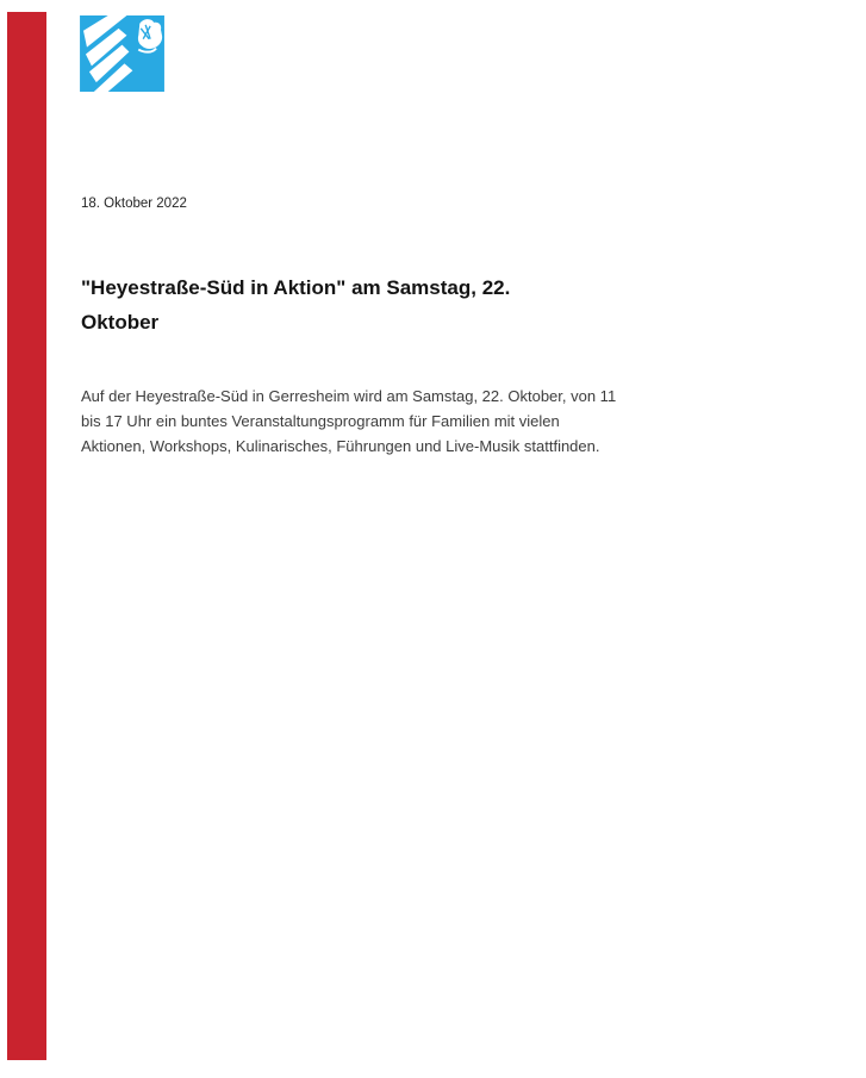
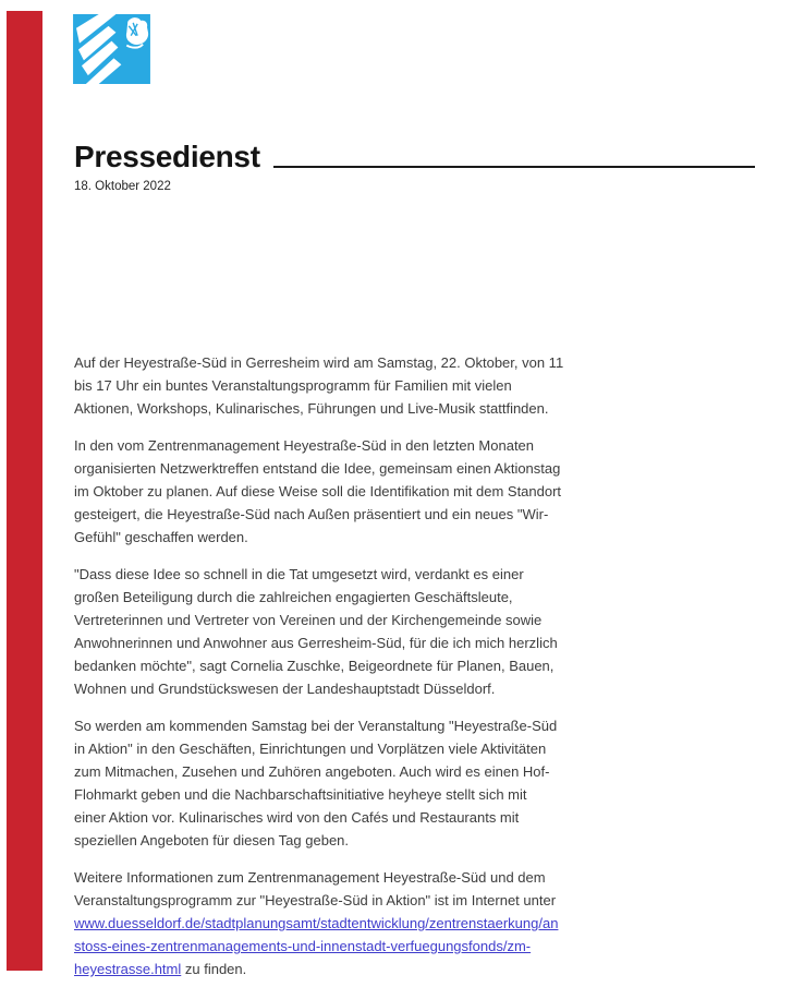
+ Pressedienst
  18. Oktober 2022
- "Heyestraße-Süd in Aktion" am Samstag, 22.
- Oktober
  Auf der Heyestraße-Süd in Gerresheim wird am Samstag, 22. Oktober, von 11
  bis 17 Uhr ein buntes Veranstaltungsprogramm für Familien mit vielen
  Aktionen, Workshops, Kulinarisches, Führungen und Live-Musik stattfinden.
+ In den vom Zentrenmanagement Heyestraße-Süd in den letzten Monaten
+ organisierten Netzwerktreffen entstand die Idee, gemeinsam einen Aktionstag
+ im Oktober zu planen. Auf diese Weise soll die Identifikation mit dem Standort
+ gesteigert, die Heyestraße-Süd nach Außen präsentiert und ein neues "Wir-
+ Gefühl" geschaffen werden.
+ "Dass diese Idee so schnell in die Tat umgesetzt wird, verdankt es einer
+ großen Beteiligung durch die zahlreichen engagierten Geschäftsleute,
+ Vertreterinnen und Vertreter von Vereinen und der Kirchengemeinde sowie
+ Anwohnerinnen und Anwohner aus Gerresheim-Süd, für die ich mich herzlich
+ bedanken möchte", sagt Cornelia Zuschke, Beigeordnete für Planen, Bauen,
+ Wohnen und Grundstückswesen der Landeshauptstadt Düsseldorf.
+ So werden am kommenden Samstag bei der Veranstaltung "Heyestraße-Süd
+ in Aktion" in den Geschäften, Einrichtungen und Vorplätzen viele Aktivitäten
+ zum Mitmachen, Zusehen und Zuhören angeboten. Auch wird es einen Hof-
+ Flohmarkt geben und die Nachbarschaftsinitiative heyheye stellt sich mit
+ einer Aktion vor. Kulinarisches wird von den Cafés und Restaurants mit
+ speziellen Angeboten für diesen Tag geben.
+ Weitere Informationen zum Zentrenmanagement Heyestraße-Süd und dem
+ Veranstaltungsprogramm zur "Heyestraße-Süd in Aktion" ist im Internet unter
+ www.duesseldorf.de/stadtplanungsamt/stadtentwicklung/zentrenstaerkung/an
+ stoss-eines-zentrenmanagements-und-innenstadt-verfuegungsfonds/zm-
+ heyestrasse.html zu finden.
